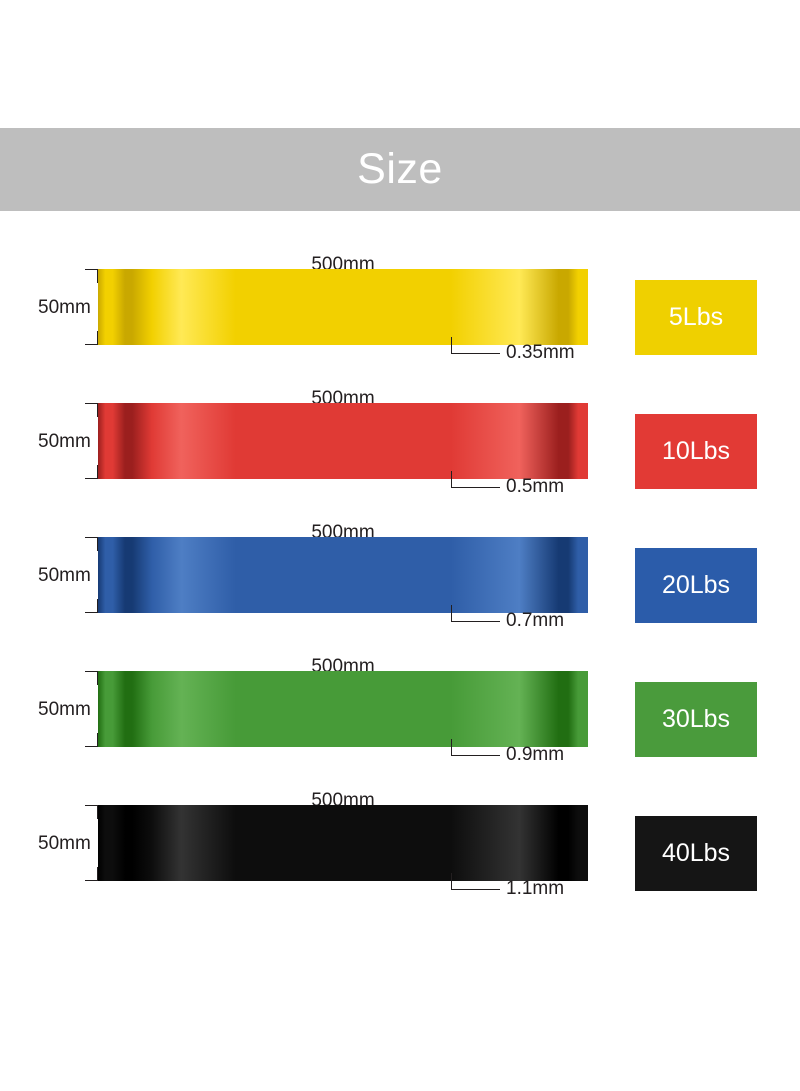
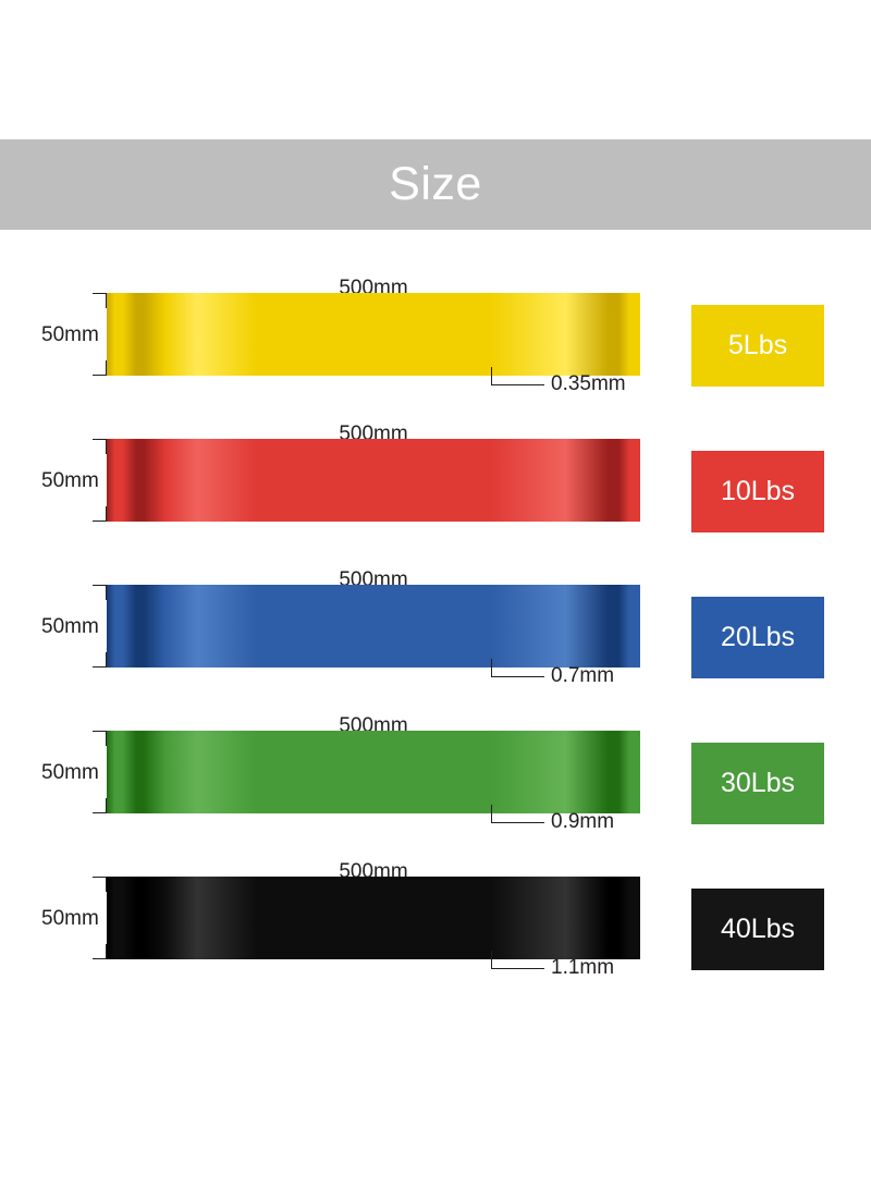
  Size
  500mm
  50mm
  0.35mm
  5Lbs
  500mm
  50mm
- 0.5mm
  10Lbs
  500mm
  50mm
  0.7mm
  20Lbs
  500mm
  50mm
  0.9mm
  30Lbs
  500mm
  50mm
  1.1mm
  40Lbs
